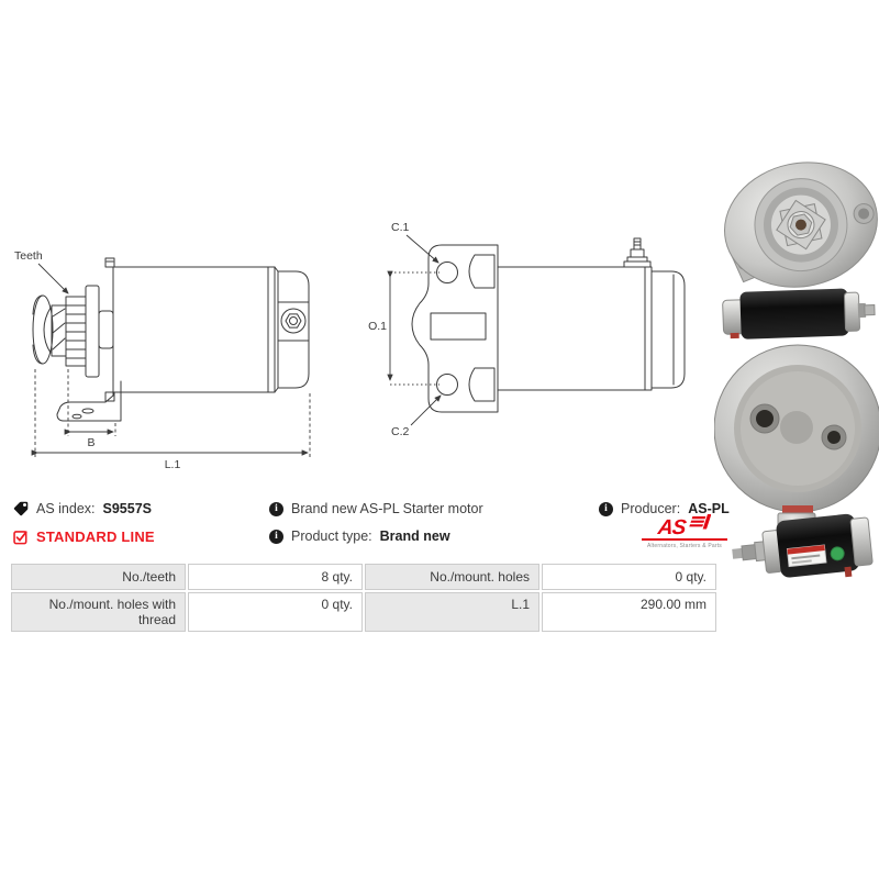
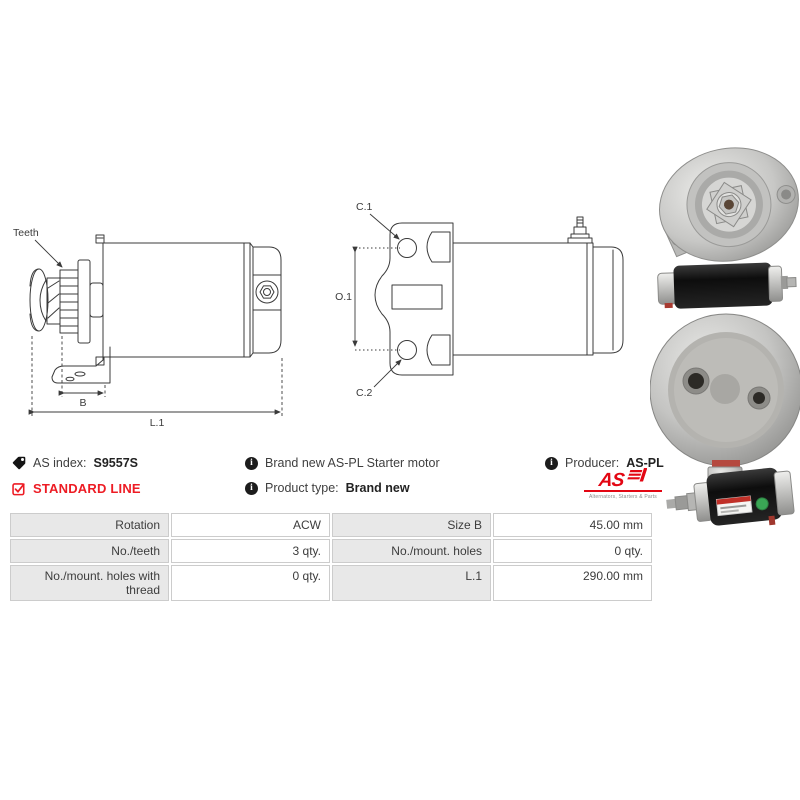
  Teeth
  B
  L.1
  C.1
  O.1
  C.2
  AS index:
  S9557S
  STANDARD LINE
  i
  Brand new AS-PL Starter motor
  i
  Product type:
  Brand new
  i
  Producer:
  AS-PL
+ Rotation	ACW	Size B	45.00 mm
- No./teeth	8 qty.	No./mount. holes	0 qty.
+ No./teeth	3 qty.	No./mount. holes	0 qty.
  No./mount. holes with thread	0 qty.	L.1	290.00 mm
